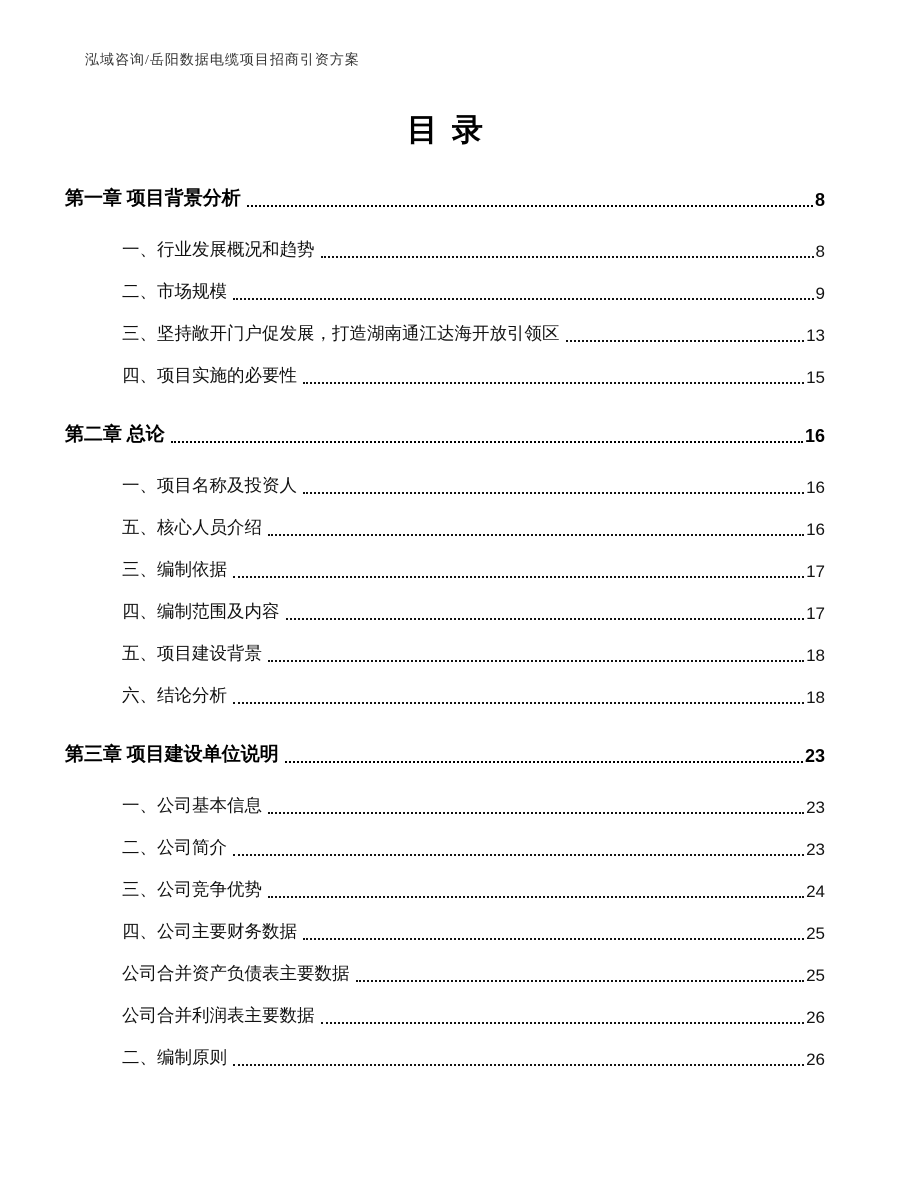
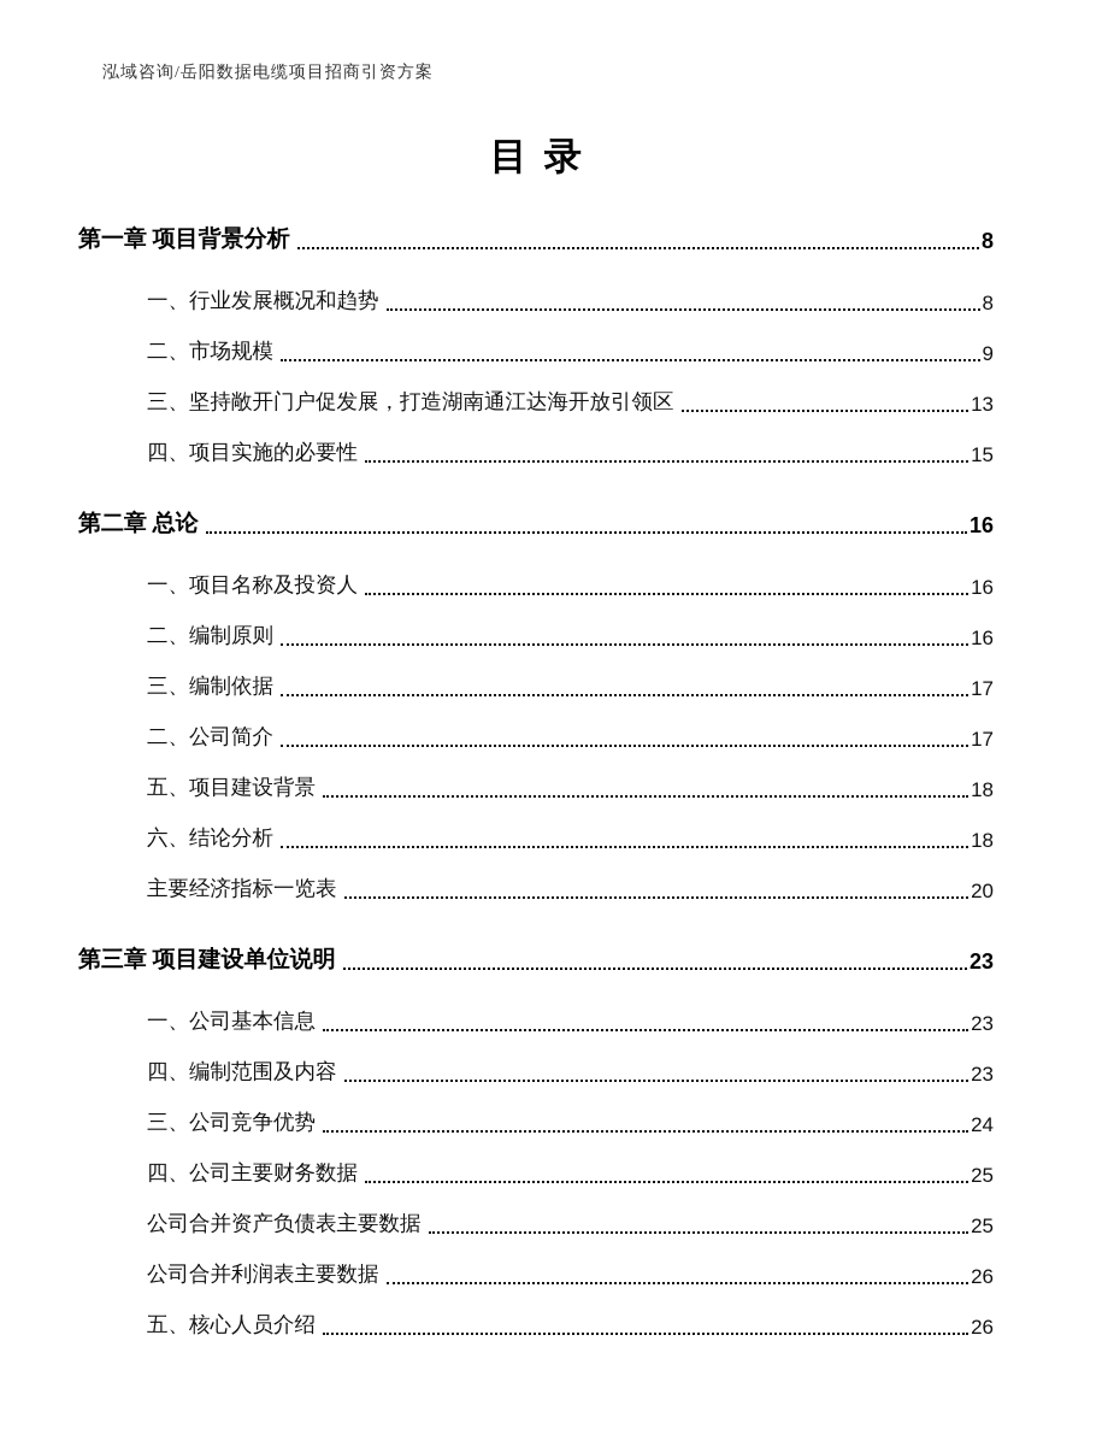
  泓域咨询/岳阳数据电缆项目招商引资方案
  目录
  第一章 项目背景分析
  8
  一、行业发展概况和趋势
  8
  二、市场规模
  9
  三、坚持敞开门户促发展，打造湖南通江达海开放引领区
  13
  四、项目实施的必要性
  15
  第二章 总论
  16
  一、项目名称及投资人
  16
- 五、核心人员介绍
+ 二、编制原则
  16
  三、编制依据
  17
- 四、编制范围及内容
+ 二、公司简介
  17
  五、项目建设背景
  18
  六、结论分析
  18
+ 主要经济指标一览表
+ 20
  第三章 项目建设单位说明
  23
  一、公司基本信息
  23
- 二、公司简介
+ 四、编制范围及内容
  23
  三、公司竞争优势
  24
  四、公司主要财务数据
  25
  公司合并资产负债表主要数据
  25
  公司合并利润表主要数据
  26
- 二、编制原则
+ 五、核心人员介绍
  26
